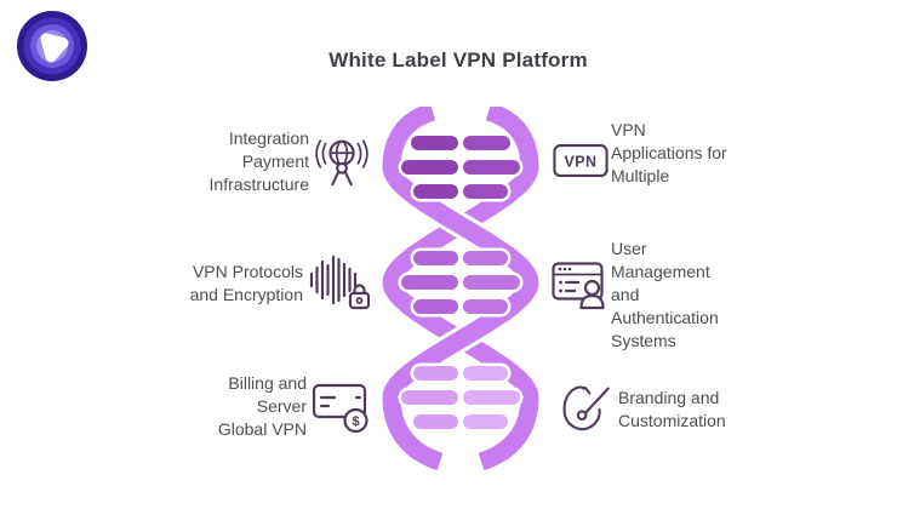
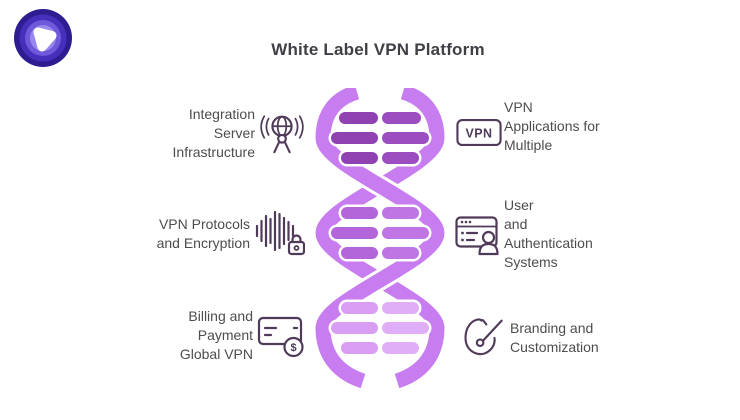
  White Label VPN Platform
  Integration
- Payment
+ Server
  Infrastructure
  VPN Protocols
  and Encryption
  Billing and
- Server
+ Payment
  Global VPN
  $
  VPN
  VPN
  Applications for
  Multiple
  User
- Management
  and
  Authentication
  Systems
  Branding and
  Customization
